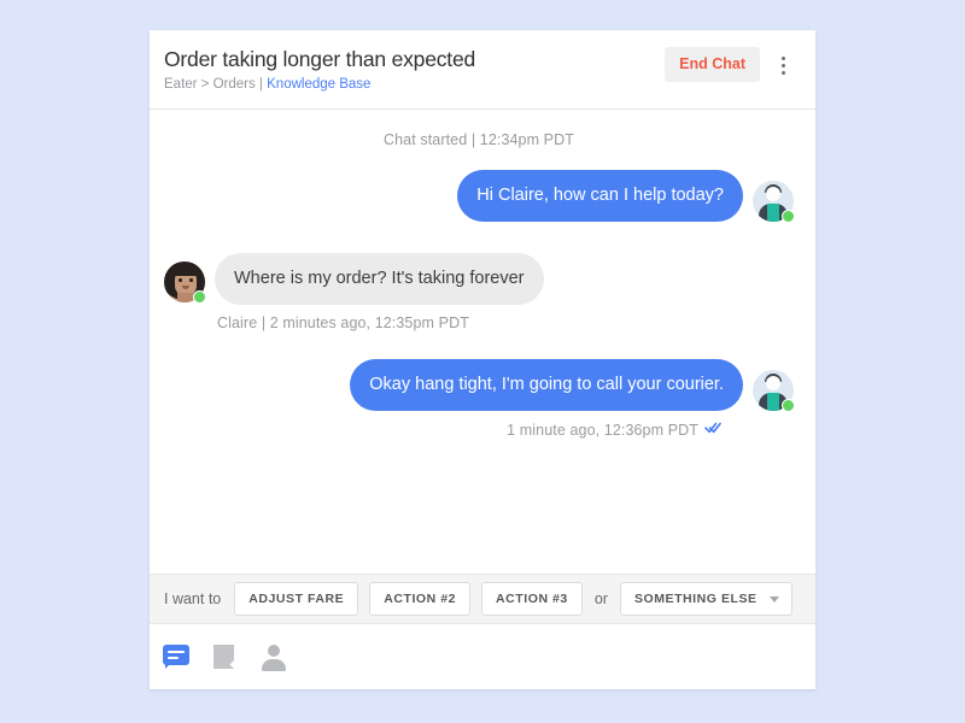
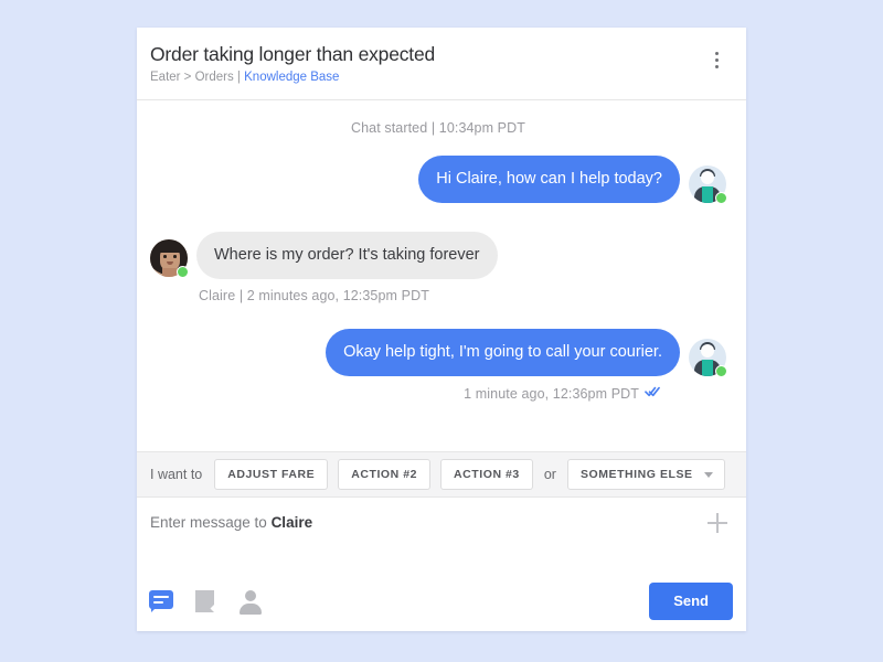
  Order taking longer than expected
  Eater > Orders | Knowledge Base
- End Chat
- Chat started | 12:34pm PDT
+ Chat started | 10:34pm PDT
  Hi Claire, how can I help today?
  Where is my order? It's taking forever
  Claire | 2 minutes ago, 12:35pm PDT
- Okay hang tight, I'm going to call your courier.
+ Okay help tight, I'm going to call your courier.
  1 minute ago, 12:36pm PDT
  I want to
  ADJUST FARE
  ACTION #2
  ACTION #3
  or
  SOMETHING ELSE
+ Enter message to Claire
+ Send
